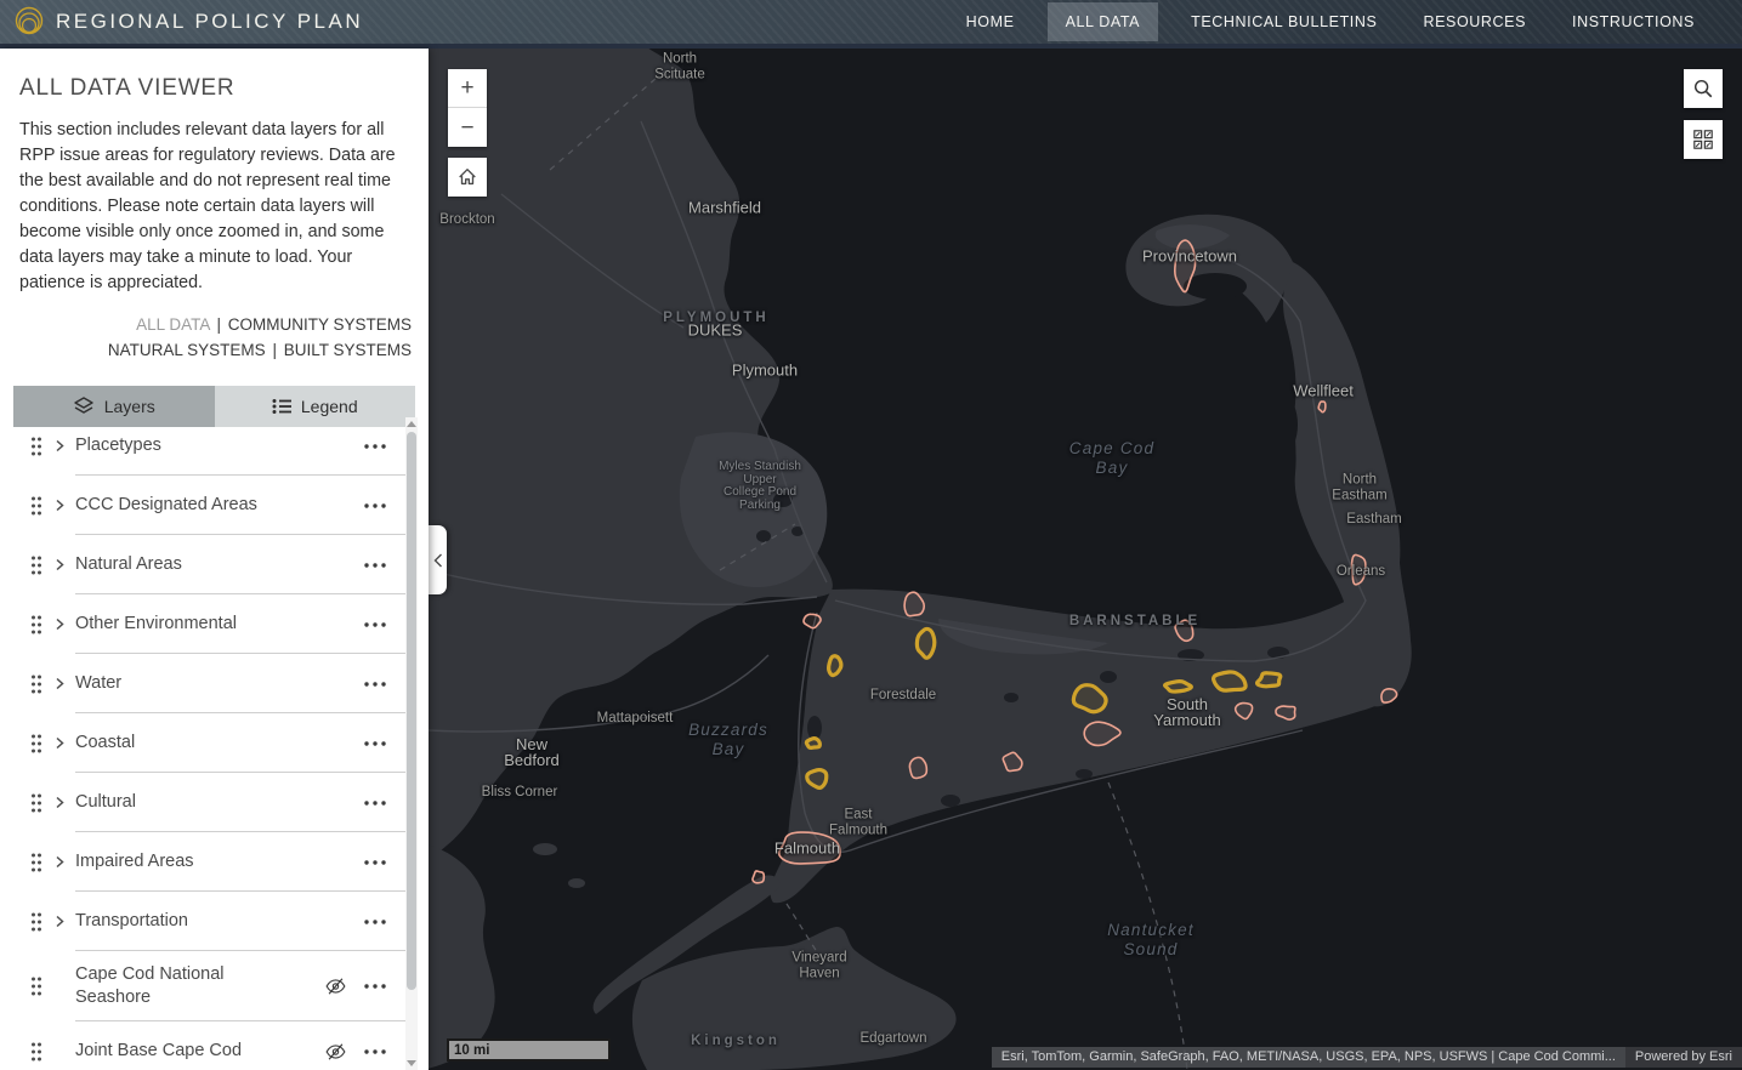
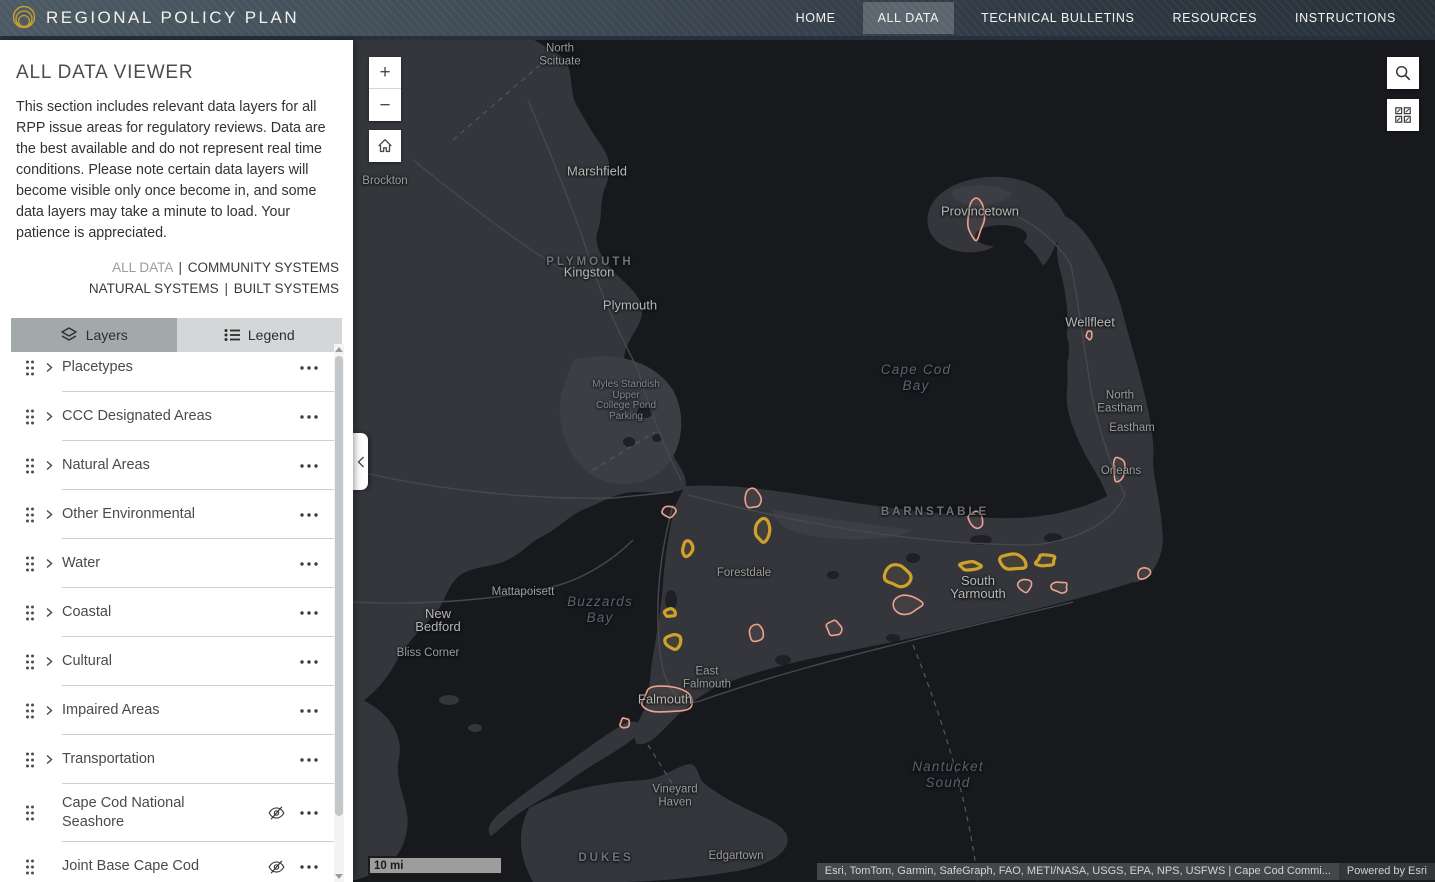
  REGIONAL POLICY PLAN
  HOME
  ALL DATA
  TECHNICAL BULLETINS
  RESOURCES
  INSTRUCTIONS
  ALL DATA VIEWER
- This section includes relevant data layers for all RPP issue areas for regulatory reviews. Data are the best available and do not represent real time conditions. Please note certain data layers will become visible only once zoomed in, and some data layers may take a minute to load. Your patience is appreciated.
+ This section includes relevant data layers for all RPP issue areas for regulatory reviews. Data are the best available and do not represent real time conditions. Please note certain data layers will become visible only once become in, and some data layers may take a minute to load. Your patience is appreciated.
  ALL DATA | COMMUNITY SYSTEMS
  NATURAL SYSTEMS | BUILT SYSTEMS
  Layers
  Legend
  Placetypes
  CCC Designated Areas
  Natural Areas
  Other Environmental
  Water
  Coastal
  Cultural
  Impaired Areas
  Transportation
  Cape Cod National Seashore
  Joint Base Cape Cod
  North
  Scituate
  Brockton
  Marshfield
  PLYMOUTH
- DUKES
+ Kingston
  Plymouth
  Myles Standish
  Upper
  College Pond
  Parking
  Provincetown
  Wellfleet
  Cape Cod
  Bay
  North
  Eastham
  Eastham
  Orleans
  BARNSTABLE
  Forestdale
  South
  Yarmouth
  Mattapoisett
  Buzzards
  Bay
  New
  Bedford
  Bliss Corner
  East
  Falmouth
  Falmouth
  Vineyard
  Haven
  Nantucket
  Sound
- Kingston
+ DUKES
  Edgartown
  +
  −
  10 mi
  Esri, TomTom, Garmin, SafeGraph, FAO, METI/NASA, USGS, EPA, NPS, USFWS | Cape Cod Commi...
  Powered by Esri
